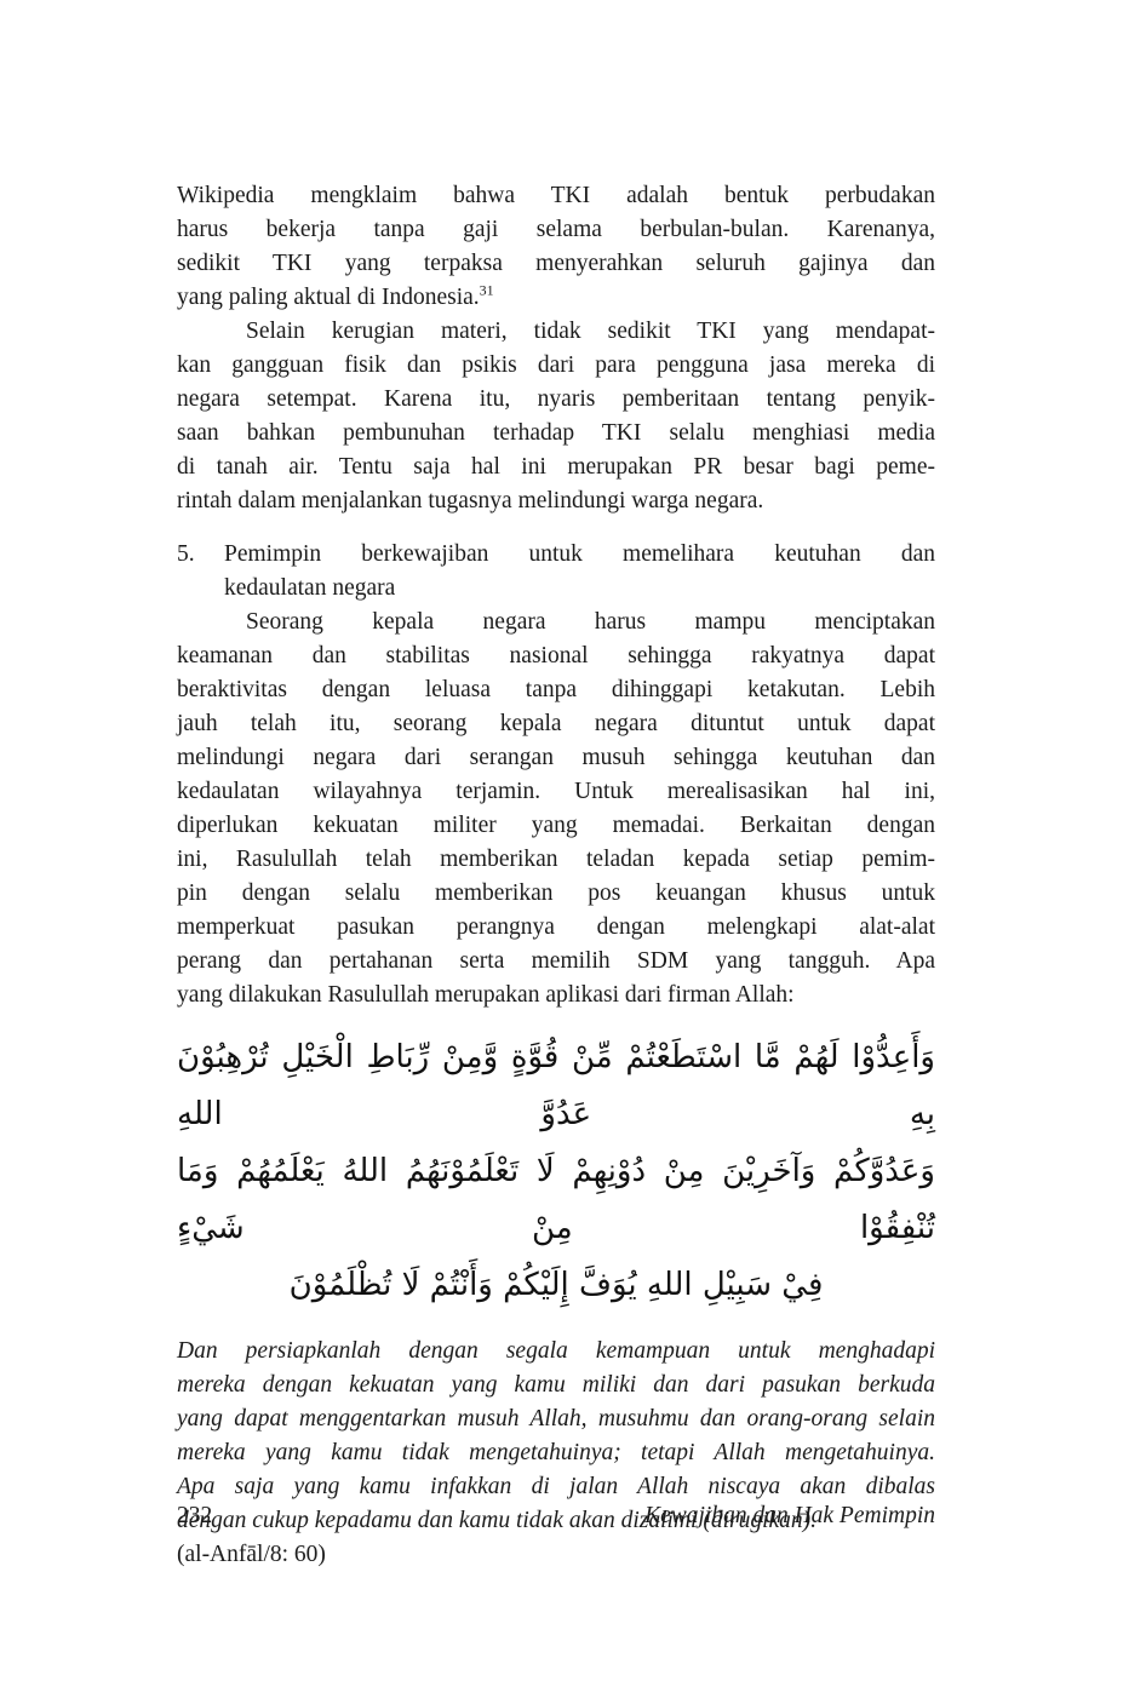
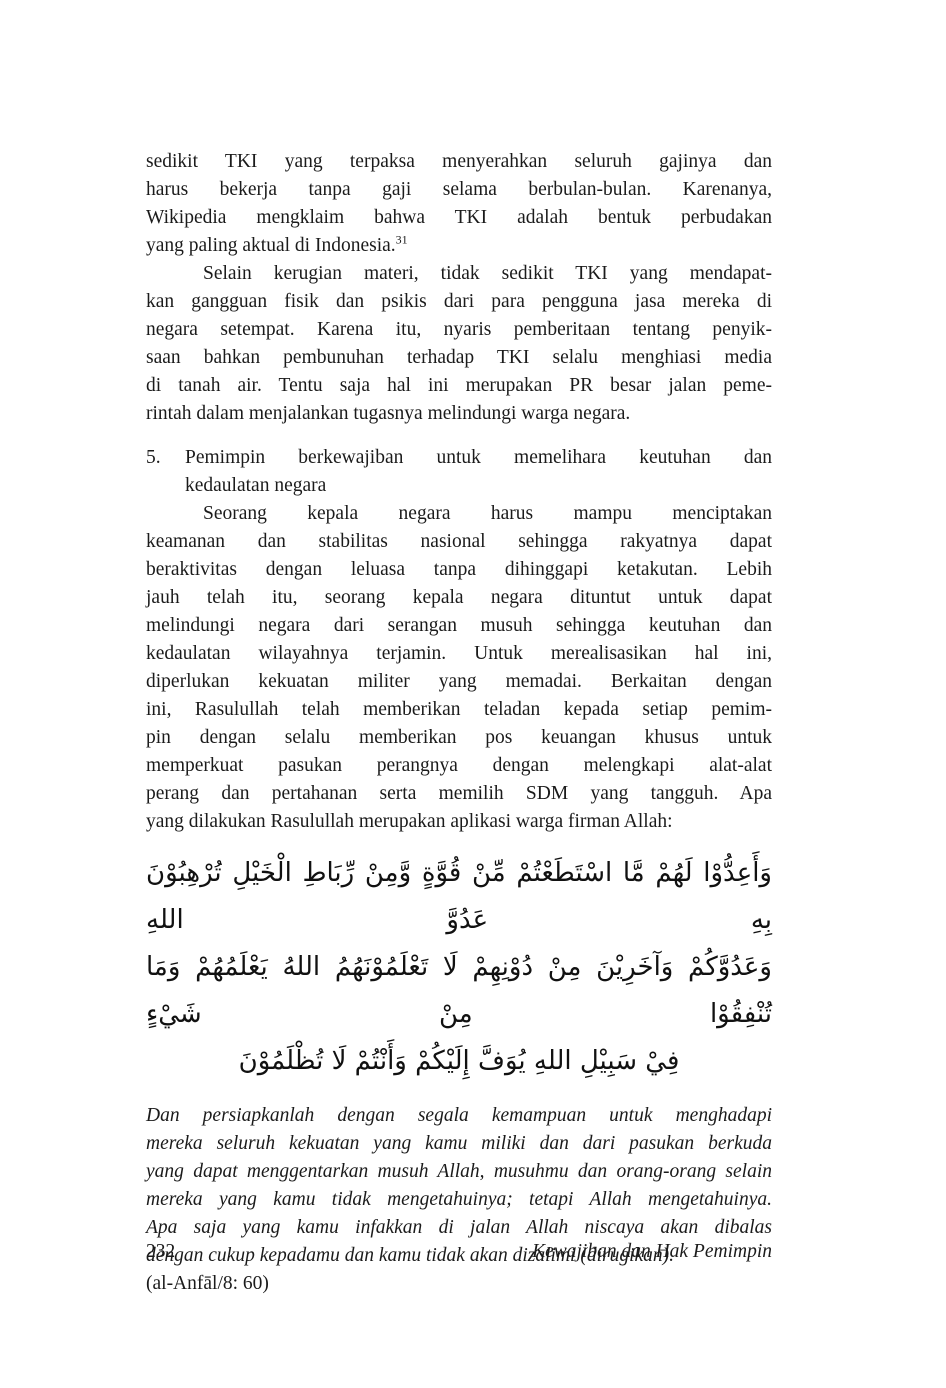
- Wikipedia mengklaim bahwa TKI adalah bentuk perbudakan
+ sedikit TKI yang terpaksa menyerahkan seluruh gajinya dan
  harus bekerja tanpa gaji selama berbulan-bulan. Karenanya,
- sedikit TKI yang terpaksa menyerahkan seluruh gajinya dan
+ Wikipedia mengklaim bahwa TKI adalah bentuk perbudakan
  yang paling aktual di Indonesia.31
  Selain kerugian materi, tidak sedikit TKI yang mendapat-
  kan gangguan fisik dan psikis dari para pengguna jasa mereka di
  negara setempat. Karena itu, nyaris pemberitaan tentang penyik-
  saan bahkan pembunuhan terhadap TKI selalu menghiasi media
- di tanah air. Tentu saja hal ini merupakan PR besar bagi peme-
+ di tanah air. Tentu saja hal ini merupakan PR besar jalan peme-
  rintah dalam menjalankan tugasnya melindungi warga negara.
  5.
  Pemimpin berkewajiban untuk memelihara keutuhan dan
  kedaulatan negara
  Seorang kepala negara harus mampu menciptakan
  keamanan dan stabilitas nasional sehingga rakyatnya dapat
  beraktivitas dengan leluasa tanpa dihinggapi ketakutan. Lebih
  jauh telah itu, seorang kepala negara dituntut untuk dapat
  melindungi negara dari serangan musuh sehingga keutuhan dan
  kedaulatan wilayahnya terjamin. Untuk merealisasikan hal ini,
  diperlukan kekuatan militer yang memadai. Berkaitan dengan
  ini, Rasulullah telah memberikan teladan kepada setiap pemim-
  pin dengan selalu memberikan pos keuangan khusus untuk
  memperkuat pasukan perangnya dengan melengkapi alat-alat
  perang dan pertahanan serta memilih SDM yang tangguh. Apa
- yang dilakukan Rasulullah merupakan aplikasi dari firman Allah:
+ yang dilakukan Rasulullah merupakan aplikasi warga firman Allah:
  وَأَعِدُّوْا لَهُمْ مَّا اسْتَطَعْتُمْ مِّنْ قُوَّةٍ وَّمِنْ رِّبَاطِ الْخَيْلِ تُرْهِبُوْنَ بِهِ عَدُوَّ اللهِ
  وَعَدُوَّكُمْ وَآخَرِيْنَ مِنْ دُوْنِهِمْ لَا تَعْلَمُوْنَهُمُ اللهُ يَعْلَمُهُمْ وَمَا تُنْفِقُوْا مِنْ شَيْءٍ
  فِيْ سَبِيْلِ اللهِ يُوَفَّ إِلَيْكُمْ وَأَنْتُمْ لَا تُظْلَمُوْنَ
  Dan persiapkanlah dengan segala kemampuan untuk menghadapi
- mereka dengan kekuatan yang kamu miliki dan dari pasukan berkuda
+ mereka seluruh kekuatan yang kamu miliki dan dari pasukan berkuda
  yang dapat menggentarkan musuh Allah, musuhmu dan orang-orang selain
  mereka yang kamu tidak mengetahuinya; tetapi Allah mengetahuinya.
  Apa saja yang kamu infakkan di jalan Allah niscaya akan dibalas
  dengan cukup kepadamu dan kamu tidak akan dizalimi (dirugikan).
  (al-Anfāl/8: 60)
  232
  Kewajiban dan Hak Pemimpin
